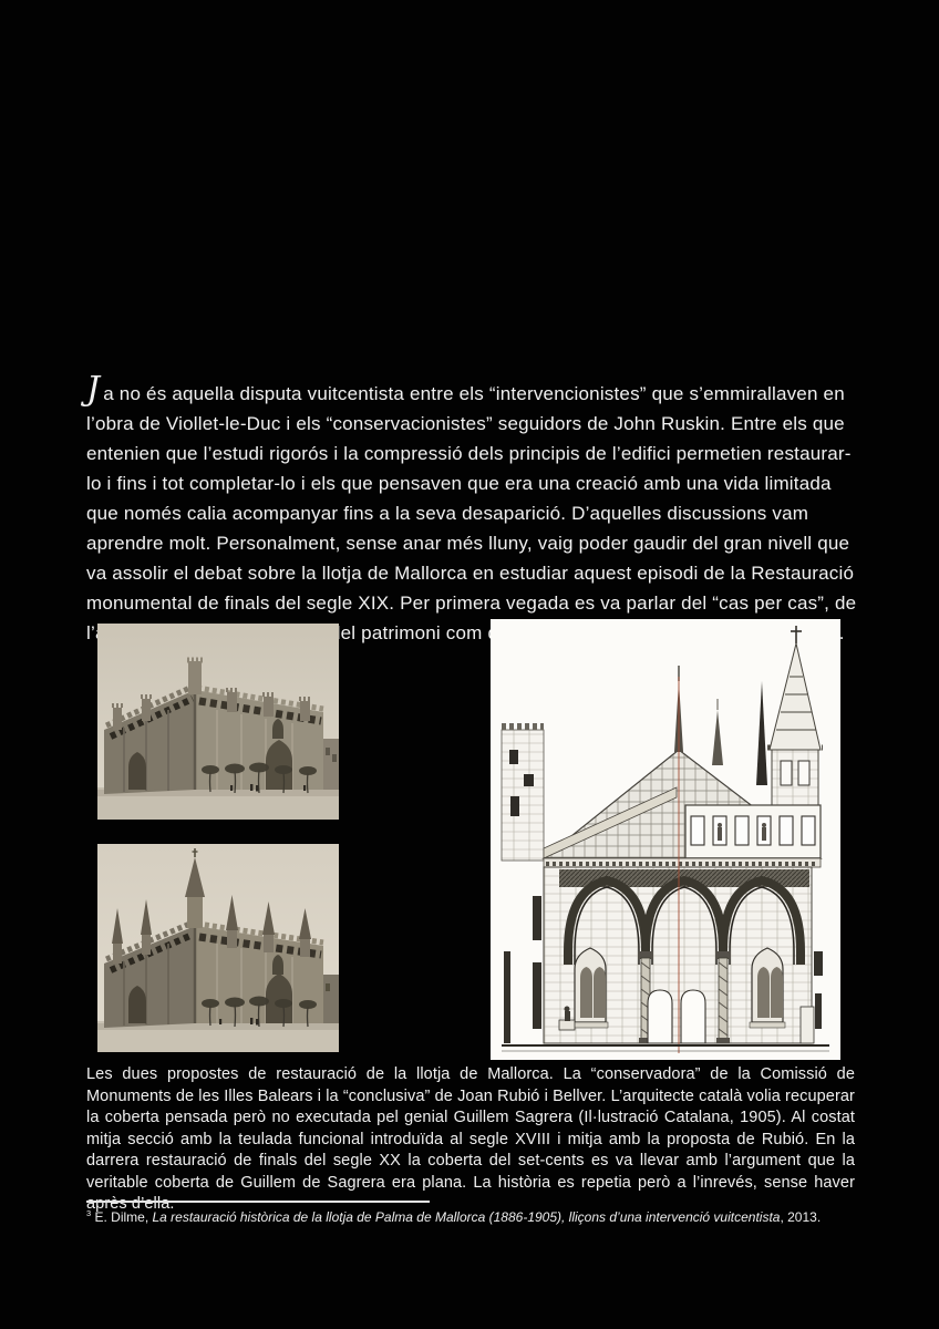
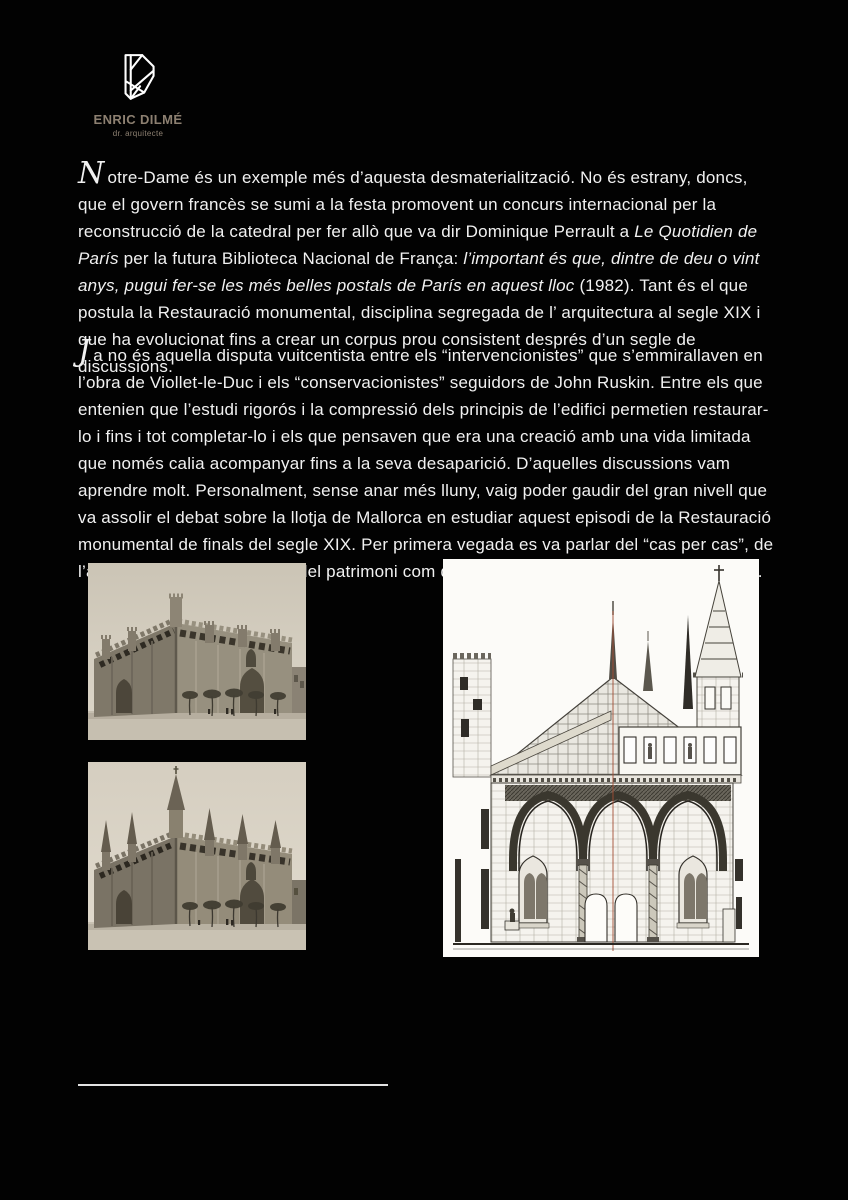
+ ENRIC DILMÉ
+ dr. arquitecte
+ N otre-Dame és un exemple més d’aquesta desmaterialització. No és estrany, doncs, que el govern francès se sumi a la festa promovent un concurs internacional per la reconstrucció de la catedral per fer allò que va dir Dominique Perrault a Le Quotidien de París per la futura Biblioteca Nacional de França: l’important és que, dintre de deu o vint anys, pugui fer-se les més belles postals de París en aquest lloc (1982). Tant és el que postula la Restauració monumental, disciplina segregada de l’ arquitectura al segle XIX i que ha evolucionat fins a crear un corpus prou consistent després d’un segle de discussions.
  J a no és aquella disputa vuitcentista entre els “intervencionistes” que s’emmirallaven en l’obra de Viollet-le-Duc i els “conservacionistes” seguidors de John Ruskin. Entre els que entenien que l’estudi rigorós i la compressió dels principis de l’edifici permetien restaurar-lo i fins i tot completar-lo i els que pensaven que era una creació amb una vida limitada que només calia acompanyar fins a la seva desaparició. D’aquelles discussions vam aprendre molt. Personalment, sense anar més lluny, vaig poder gaudir del gran nivell que va assolir el debat sobre la llotja de Mallorca en estudiar aquest episodi de la Restauració monumental de finals del segle XIX. Per primera vegada es va parlar del “cas per cas”, de l’el patrimoni com .
- Les dues propostes de restauració de la llotja de Mallorca. La “conservadora” de la Comissió de Monuments de les Illes Balears i la “conclusiva” de Joan Rubió i Bellver. L’arquitecte català volia recuperar la coberta pensada però no executada pel genial Guillem Sagrera (Il·lustració Catalana, 1905). Al costat mitja secció amb la teulada funcional introduïda al segle XVIII i mitja amb la proposta de Rubió. En la darrera restauració de finals del segle XX la coberta del set-cents es va llevar amb l’argument que la veritable coberta de Guillem de Sagrera era plana. La història es repetia però a l’inrevés, sense haver après d’ella.
- 3 E. Dilme, La restauració històrica de la llotja de Palma de Mallorca (1886-1905), lliçons d’una intervenció vuitcentista, 2013.
